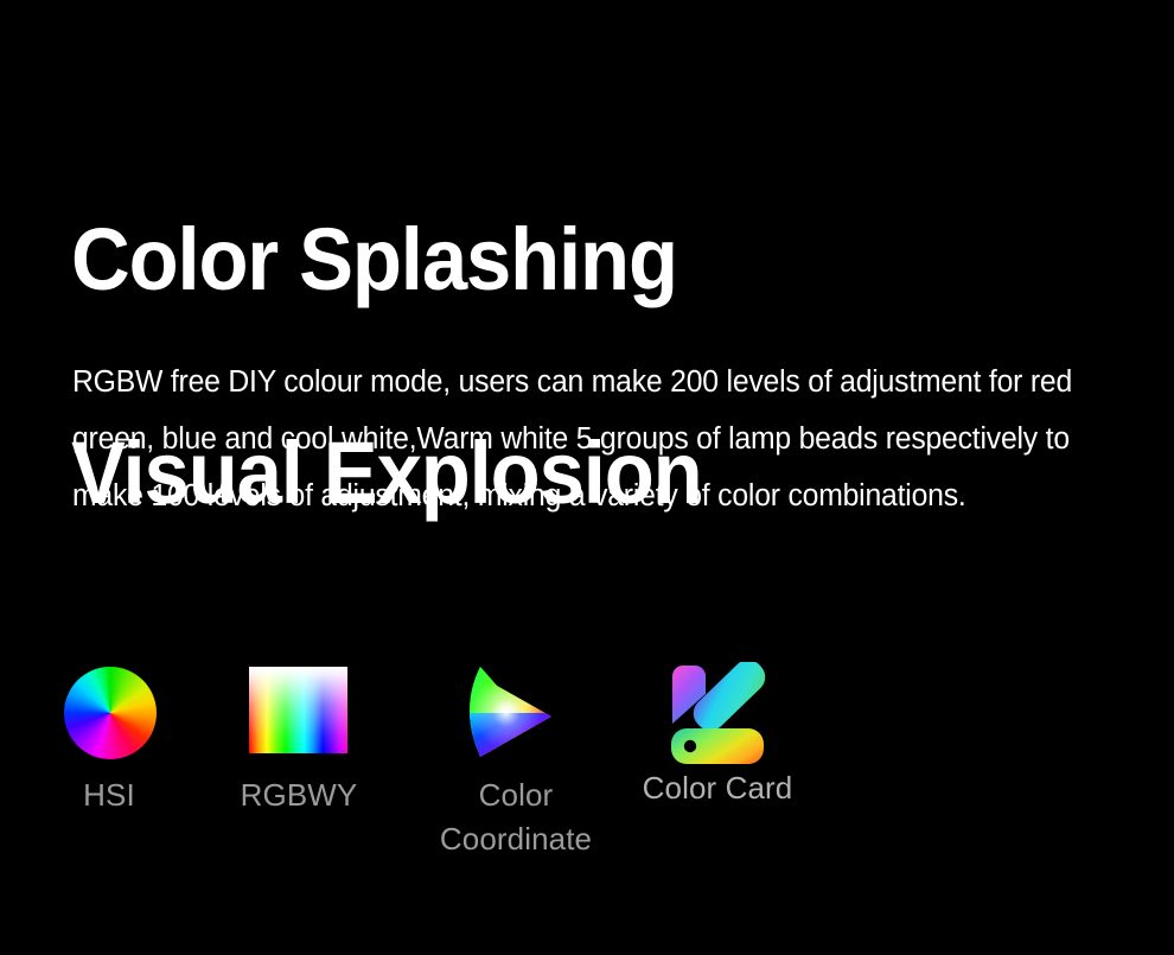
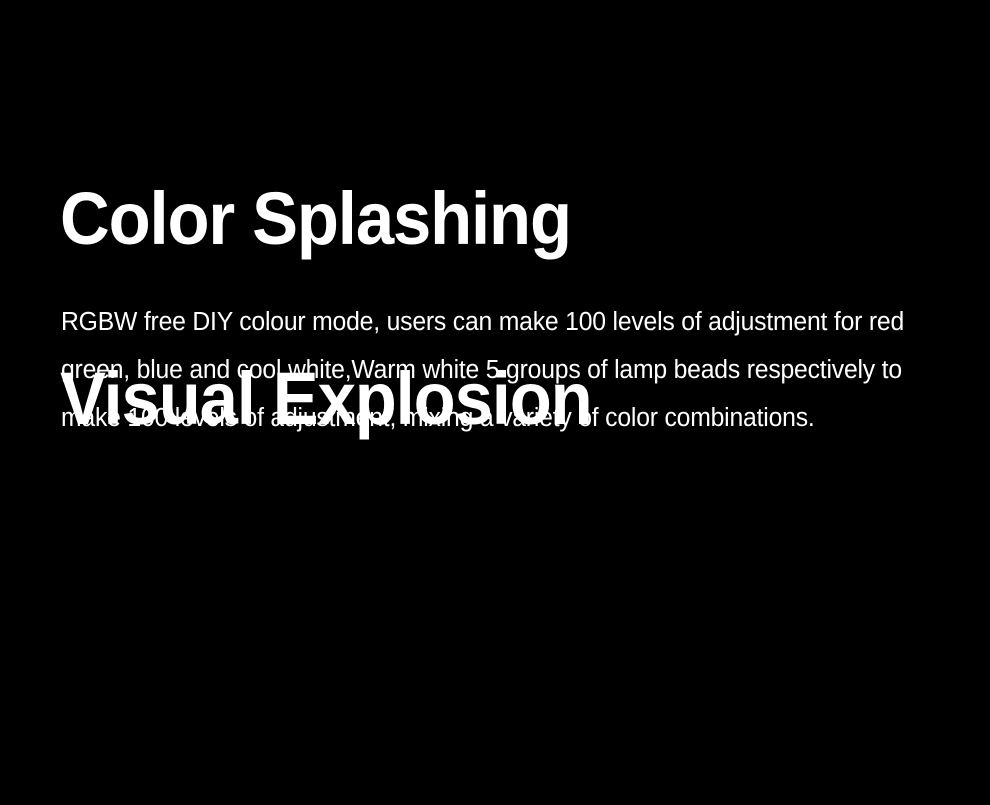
  Color Splashing
  Visual Explosion
- RGBW free DIY colour mode, users can make 200 levels of adjustment for red green, blue and cool white,Warm white 5 groups of lamp beads respectively to make 100 levels of adjustment, mixing a variety of color combinations.
+ RGBW free DIY colour mode, users can make 100 levels of adjustment for red green, blue and cool white,Warm white 5 groups of lamp beads respectively to make 100 levels of adjustment, mixing a variety of color combinations.
- HSI
- RGBWY
- Color Coordinate
- Color Card
